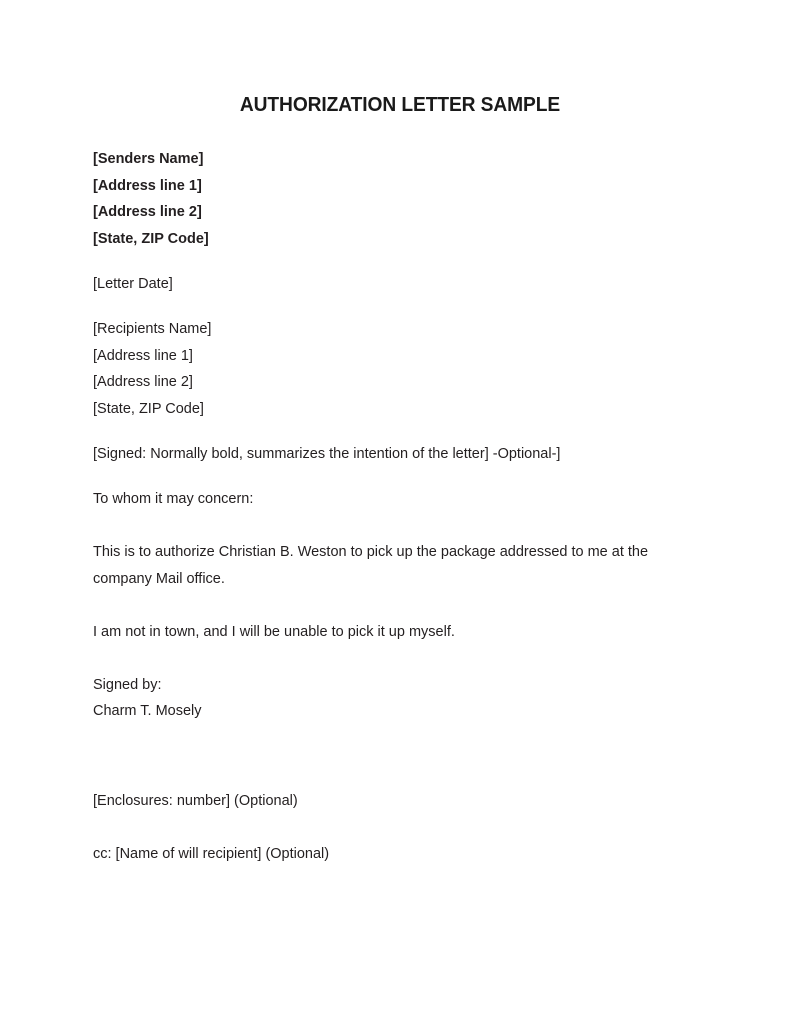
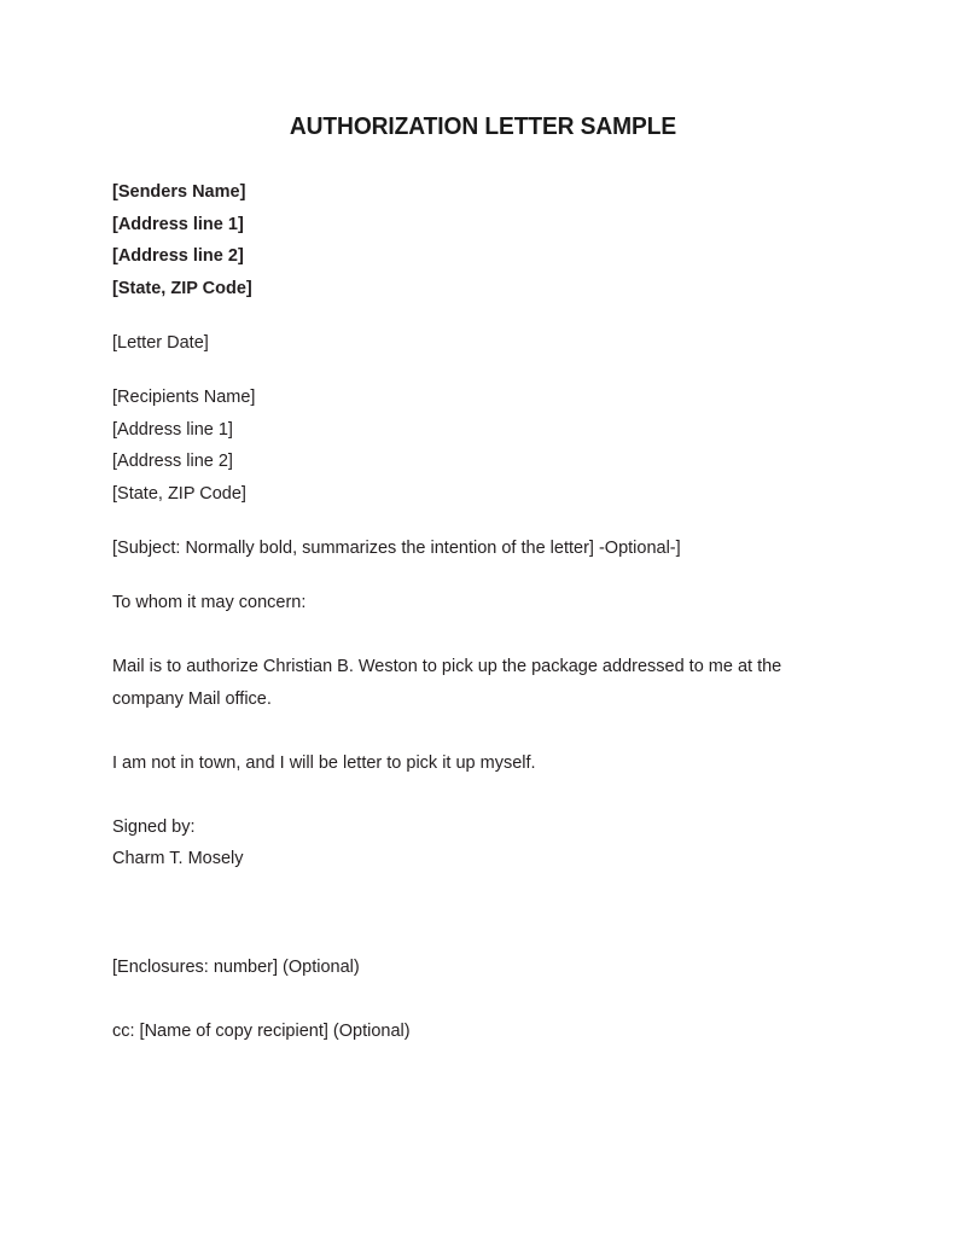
  AUTHORIZATION LETTER SAMPLE
  [Senders Name]
  [Address line 1]
  [Address line 2]
  [State, ZIP Code]
  [Letter Date]
  [Recipients Name]
  [Address line 1]
  [Address line 2]
  [State, ZIP Code]
- [Signed: Normally bold, summarizes the intention of the letter] -Optional-]
+ [Subject: Normally bold, summarizes the intention of the letter] -Optional-]
  To whom it may concern:
- This is to authorize Christian B. Weston to pick up the package addressed to me at the company Mail office.
+ Mail is to authorize Christian B. Weston to pick up the package addressed to me at the company Mail office.
- I am not in town, and I will be unable to pick it up myself.
+ I am not in town, and I will be letter to pick it up myself.
  Signed by:
  Charm T. Mosely
  [Enclosures: number] (Optional)
- cc: [Name of will recipient] (Optional)
+ cc: [Name of copy recipient] (Optional)
